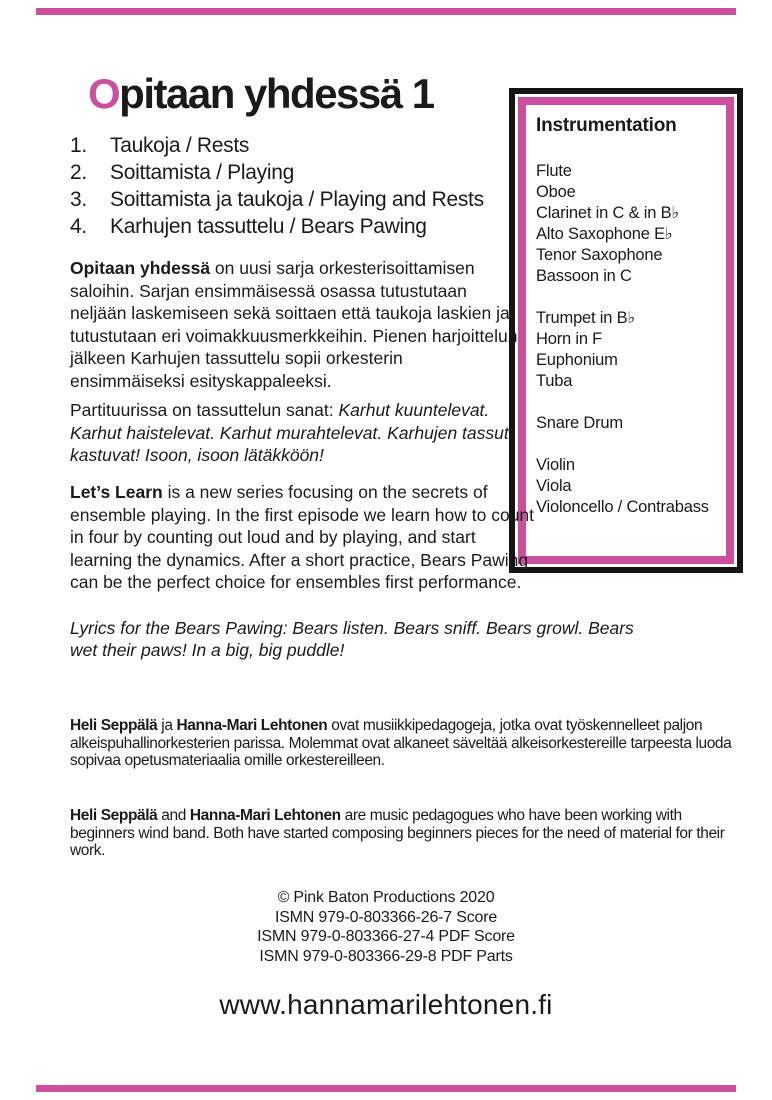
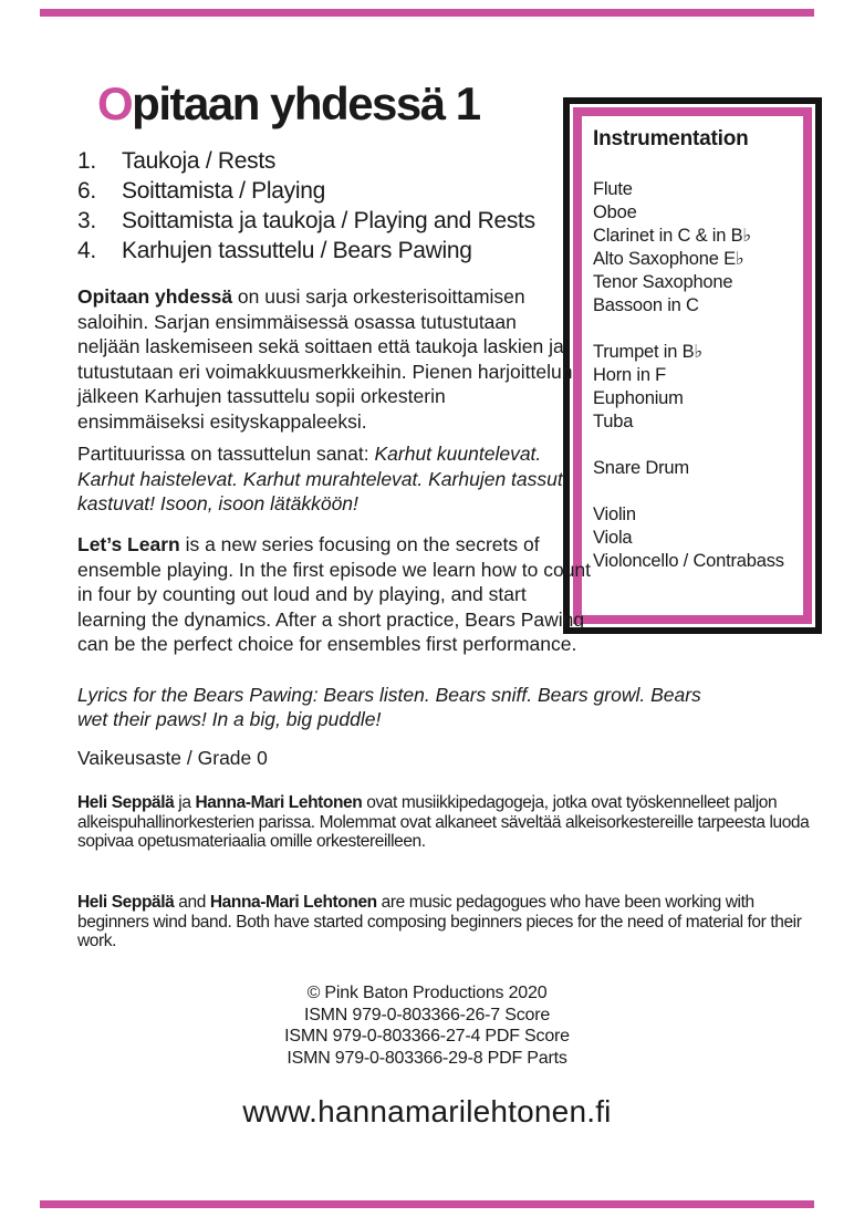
  Opitaan yhdessä 1
  1.
  Taukoja / Rests
- 2.
+ 6.
  Soittamista / Playing
  3.
  Soittamista ja taukoja / Playing and Rests
  4.
  Karhujen tassuttelu / Bears Pawing
  Instrumentation
  Flute
  Oboe
  Clarinet in C & in B♭
  Alto Saxophone E♭
  Tenor Saxophone
  Bassoon in C
  Trumpet in B♭
  Horn in F
  Euphonium
  Tuba
  Snare Drum
  Violin
  Viola
  Violoncello / Contrabass
  Opitaan yhdessä on uusi sarja orkesterisoittamisen saloihin. Sarjan ensimmäisessä osassa tutustutaan neljään laskemiseen sekä soittaen että taukoja laskien ja tutustutaan eri voimakkuusmerkkeihin. Pienen harjoittelun jälkeen Karhujen tassuttelu sopii orkesterin ensimmäiseksi esityskappaleeksi.
  Partituurissa on tassuttelun sanat: Karhut kuuntelevat. Karhut haistelevat. Karhut murahtelevat. Karhujen tassut kastuvat! Isoon, isoon lätäkköön!
  Let’s Learn is a new series focusing on the secrets of ensemble playing. In the first episode we learn how to count in four by counting out loud and by playing, and start learning the dynamics. After a short practice, Bears Pawing can be the perfect choice for ensembles first performance.
  Lyrics for the Bears Pawing: Bears listen. Bears sniff. Bears growl. Bears wet their paws! In a big, big puddle!
+ Vaikeusaste / Grade 0
  Heli Seppälä ja Hanna-Mari Lehtonen ovat musiikkipedagogeja, jotka ovat työskennelleet paljon alkeispuhallinorkesterien parissa. Molemmat ovat alkaneet säveltää alkeisorkestereille tarpeesta luoda sopivaa opetusmateriaalia omille orkestereilleen.
  Heli Seppälä and Hanna-Mari Lehtonen are music pedagogues who have been working with beginners wind band. Both have started composing beginners pieces for the need of material for their work.
  © Pink Baton Productions 2020
  ISMN 979-0-803366-26-7 Score
  ISMN 979-0-803366-27-4 PDF Score
  ISMN 979-0-803366-29-8 PDF Parts
  www.hannamarilehtonen.fi
